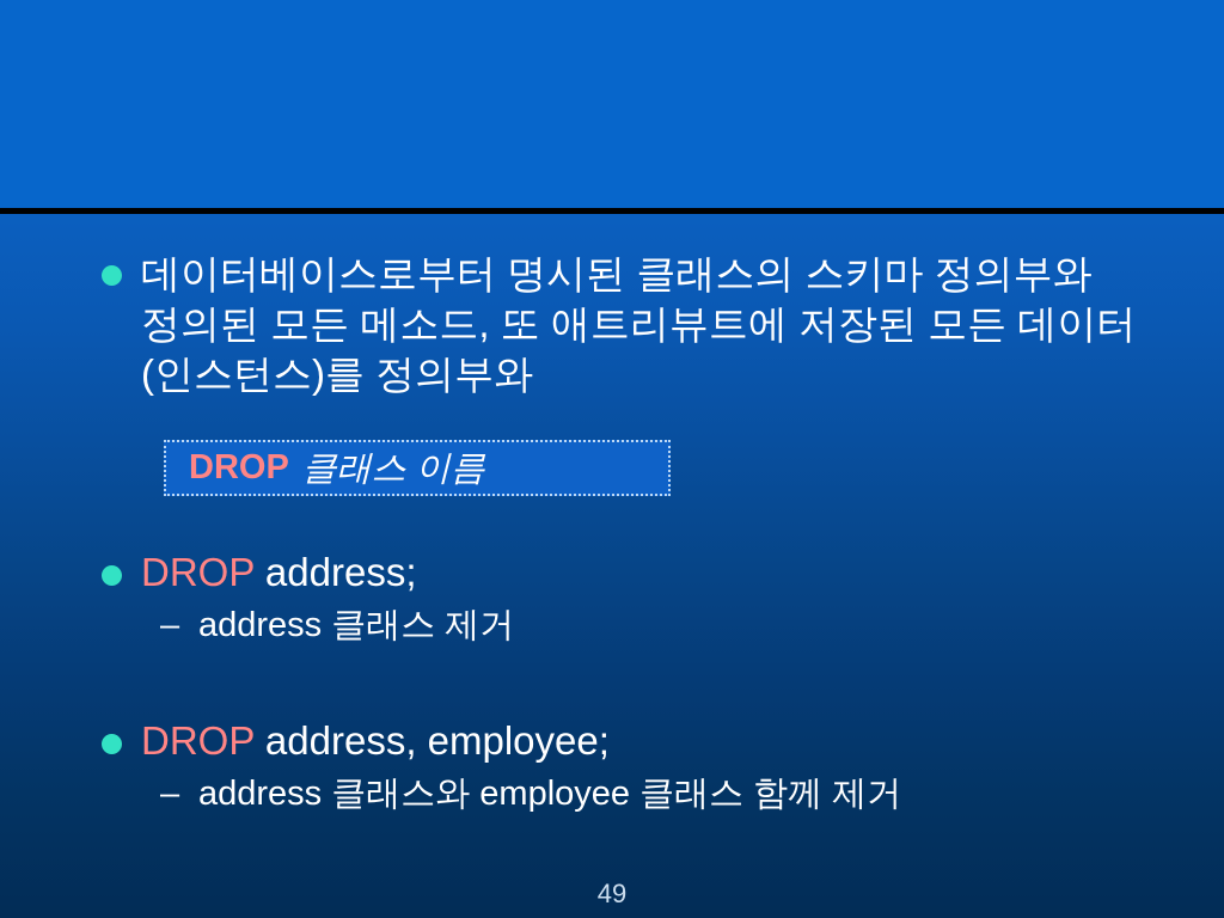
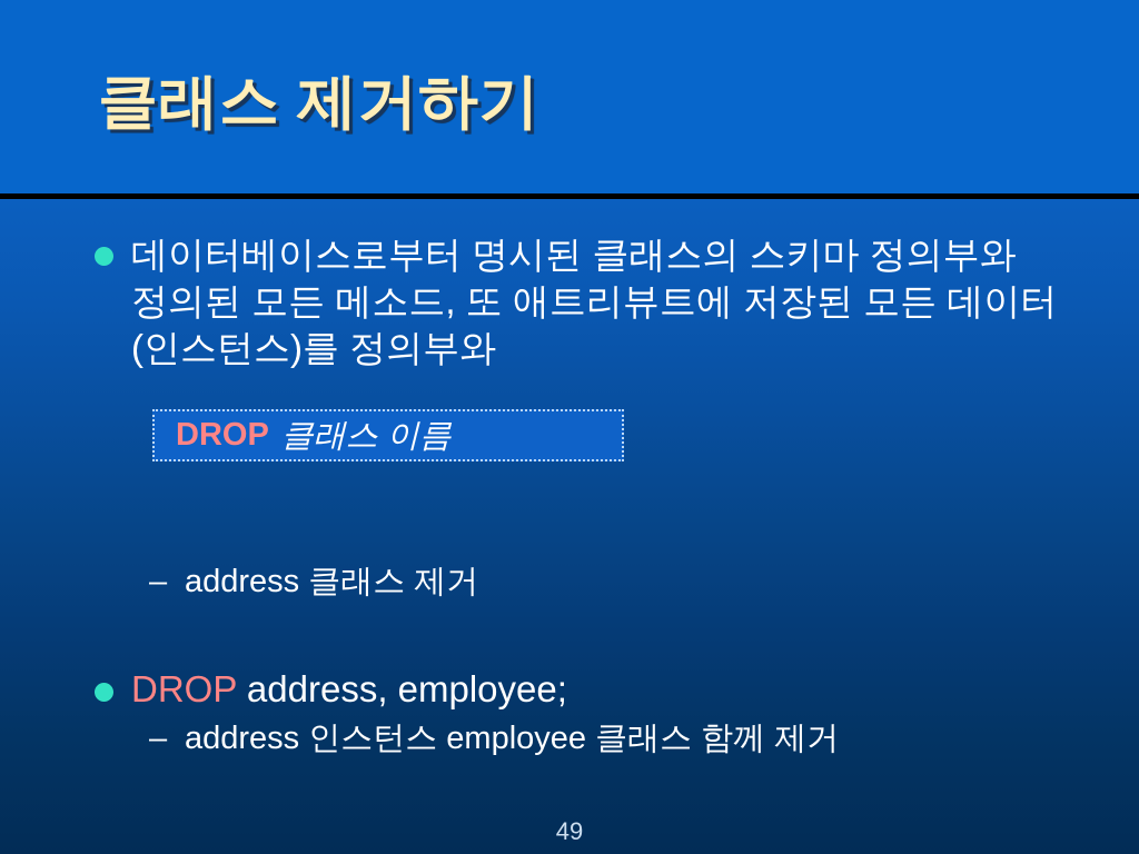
+ 클래스 제거하기
  데이터베이스로부터 명시된 클래스의 스키마 정의부와 정의된 모든 메소드, 또 애트리뷰트에 저장된 모든 데이터(인스턴스)를 정의부와
  DROP
  클래스 이름
- DROP address;
  –
  address 클래스 제거
  DROP address, employee;
  –
- address 클래스와 employee 클래스 함께 제거
+ address 인스턴스 employee 클래스 함께 제거
  49
